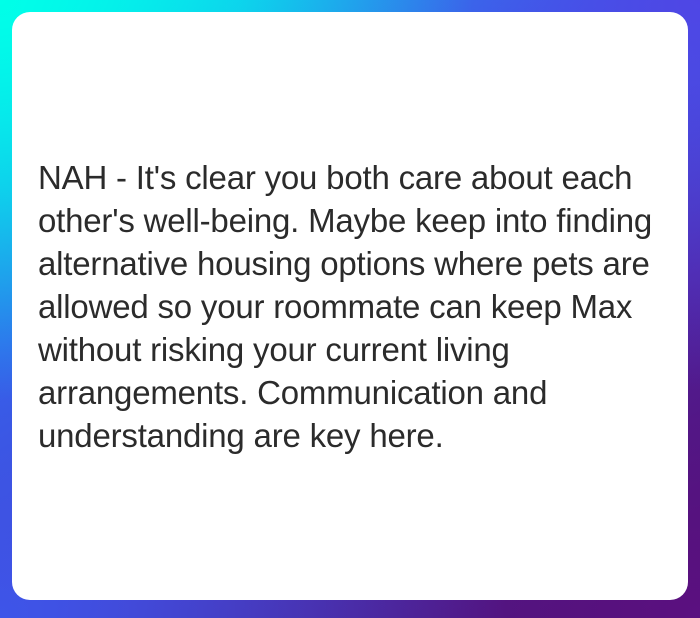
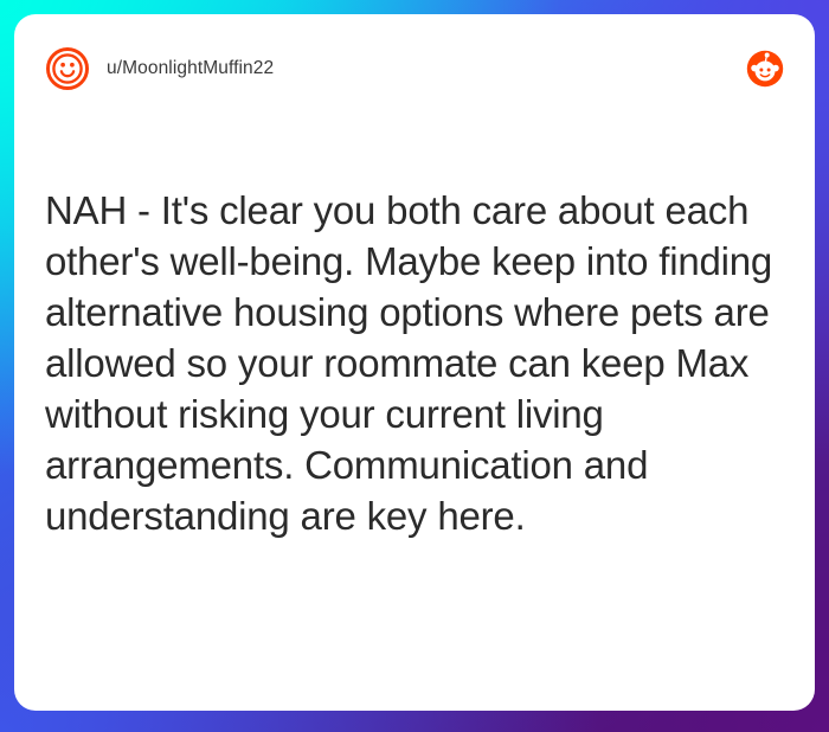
+ u/MoonlightMuffin22
  NAH - It's clear you both care about each other's well-being. Maybe keep into finding alternative housing options where pets are allowed so your roommate can keep Max without risking your current living arrangements. Communication and understanding are key here.
